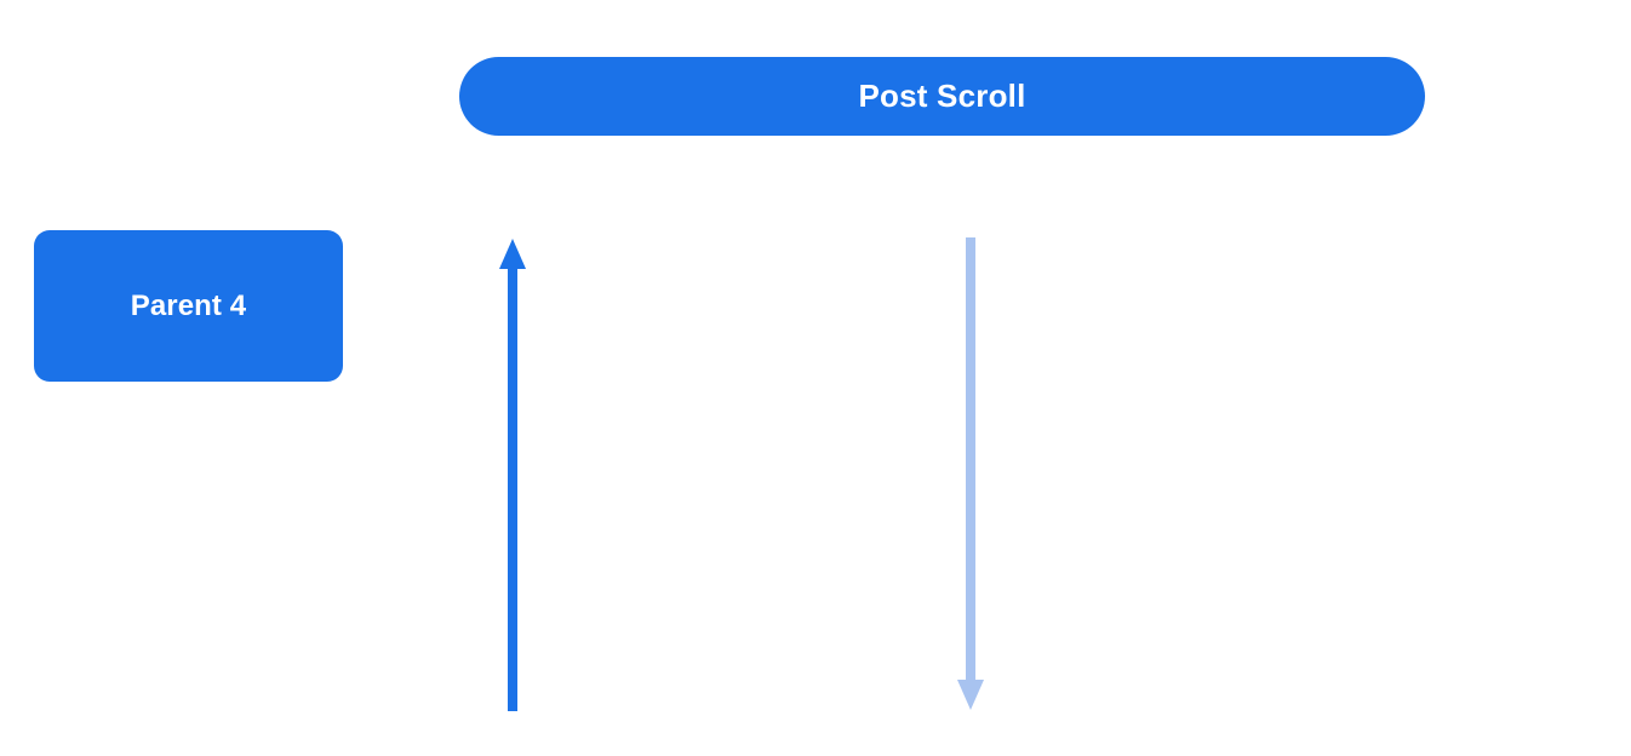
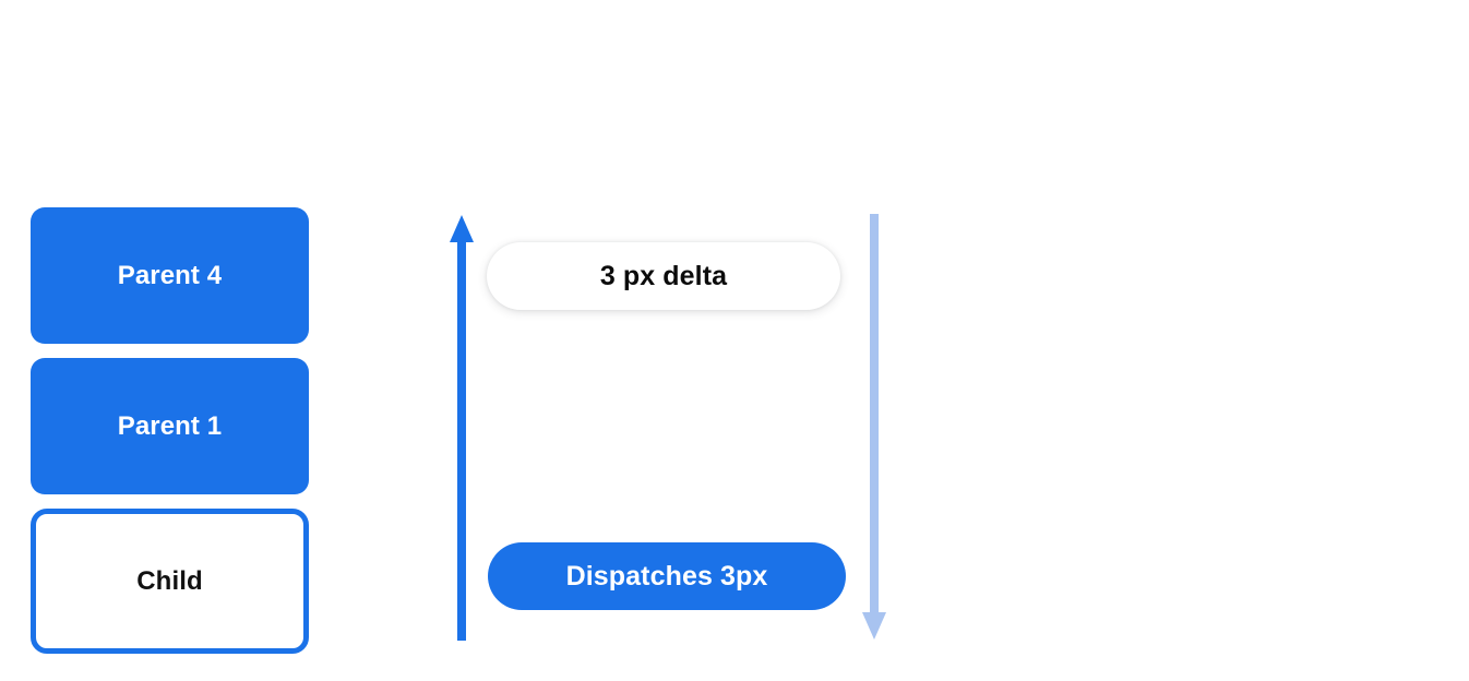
- Post Scroll
  Parent 4
+ Parent 1
+ Child
+ 3 px delta
+ Dispatches 3px
